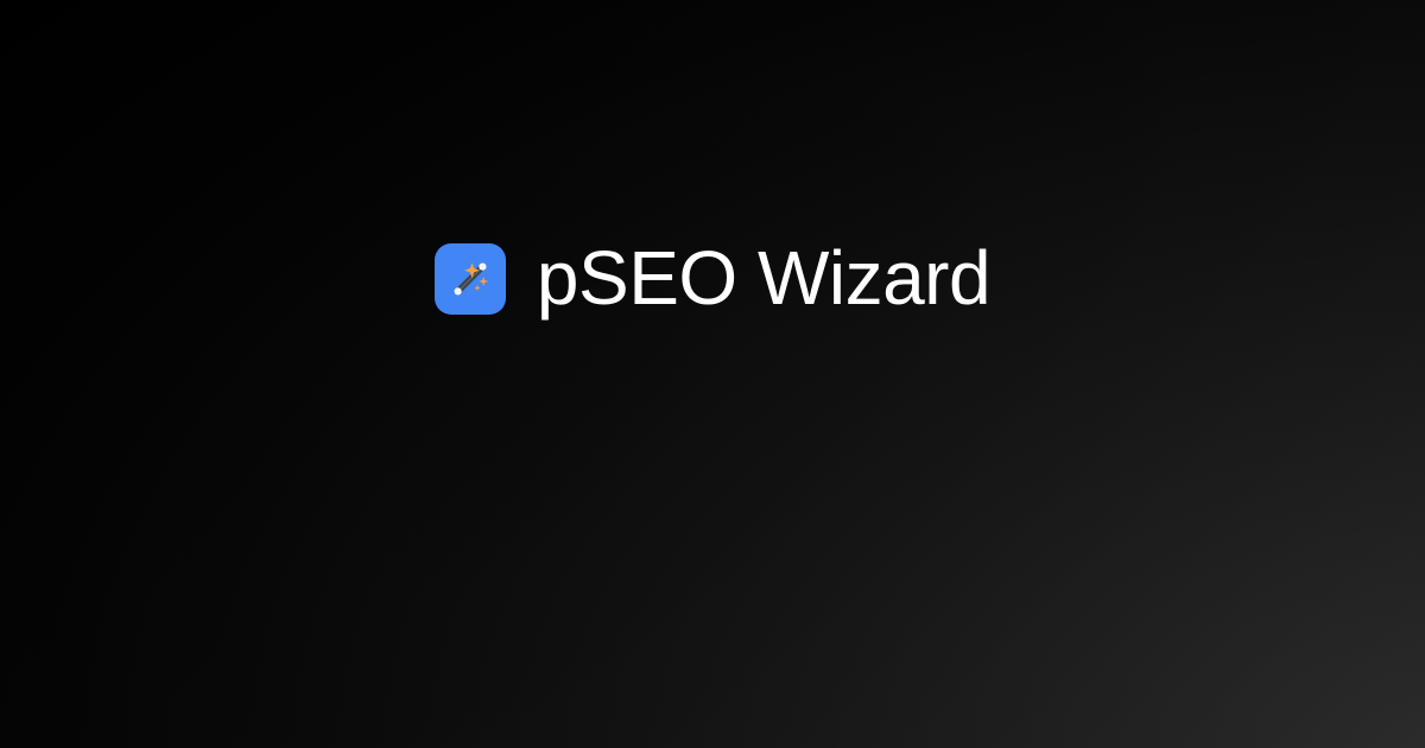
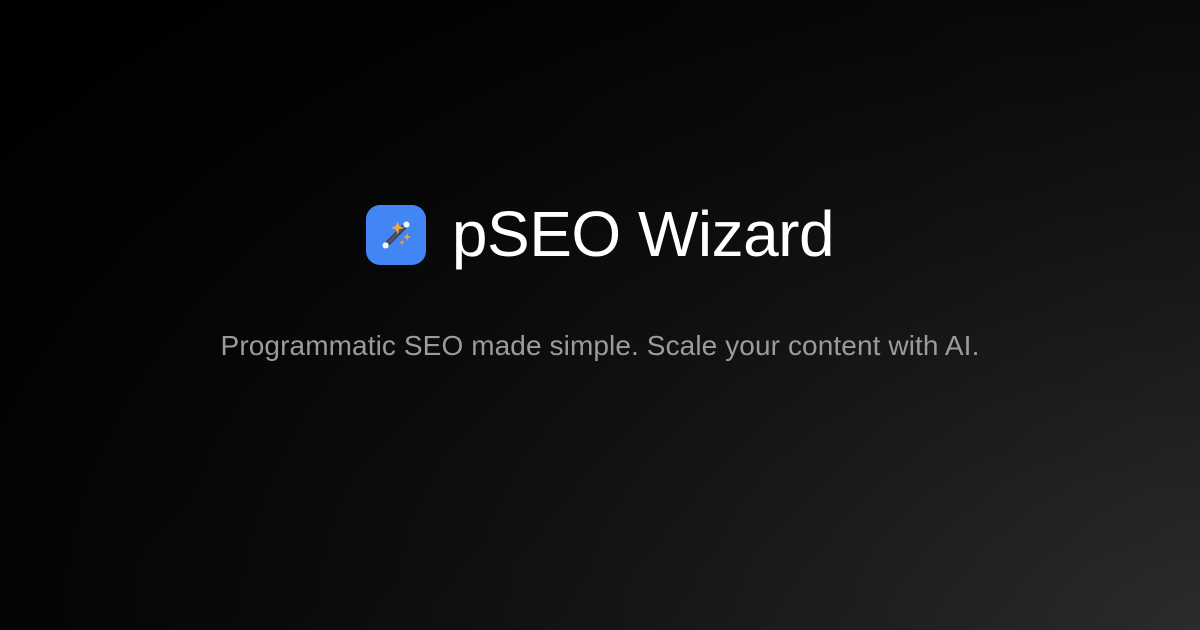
  pSEO Wizard
+ Programmatic SEO made simple. Scale your content with AI.
